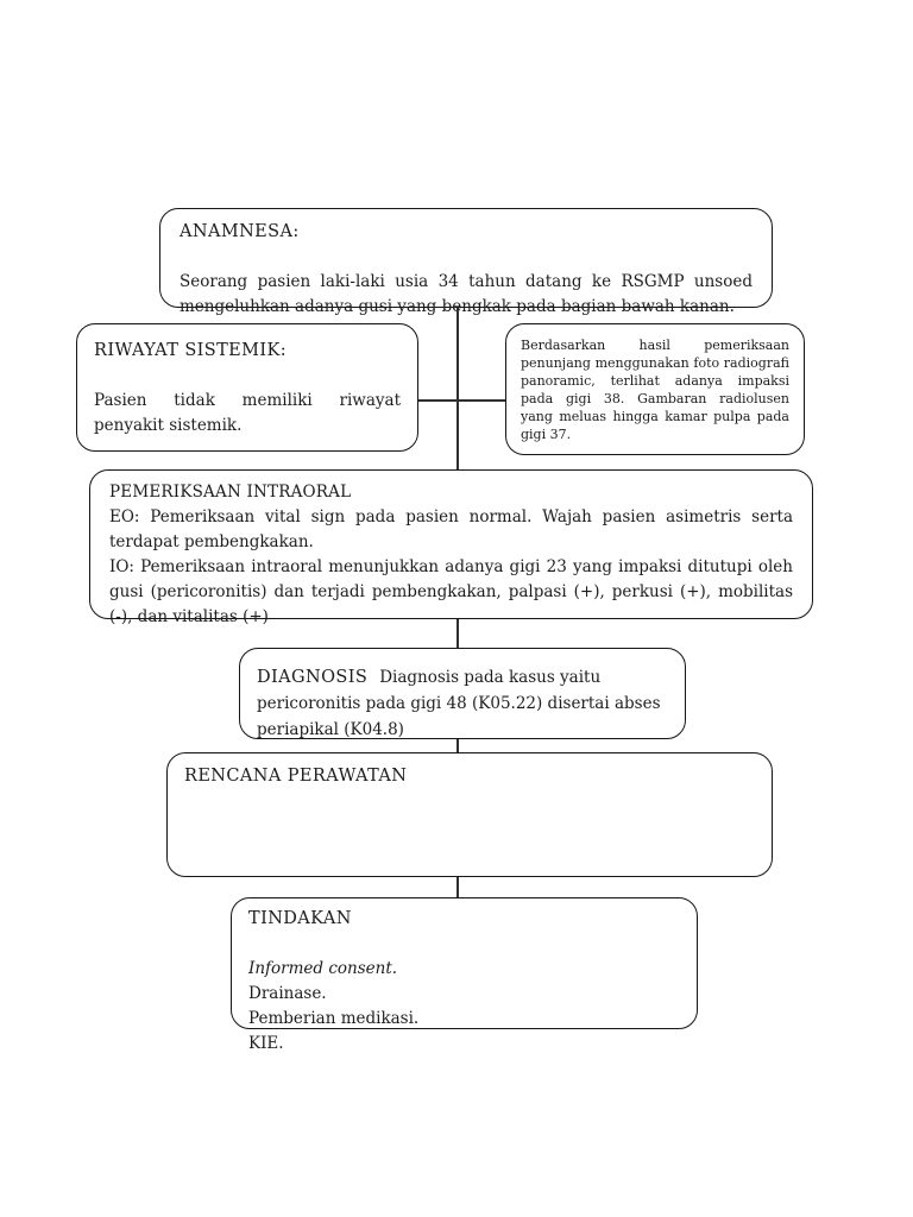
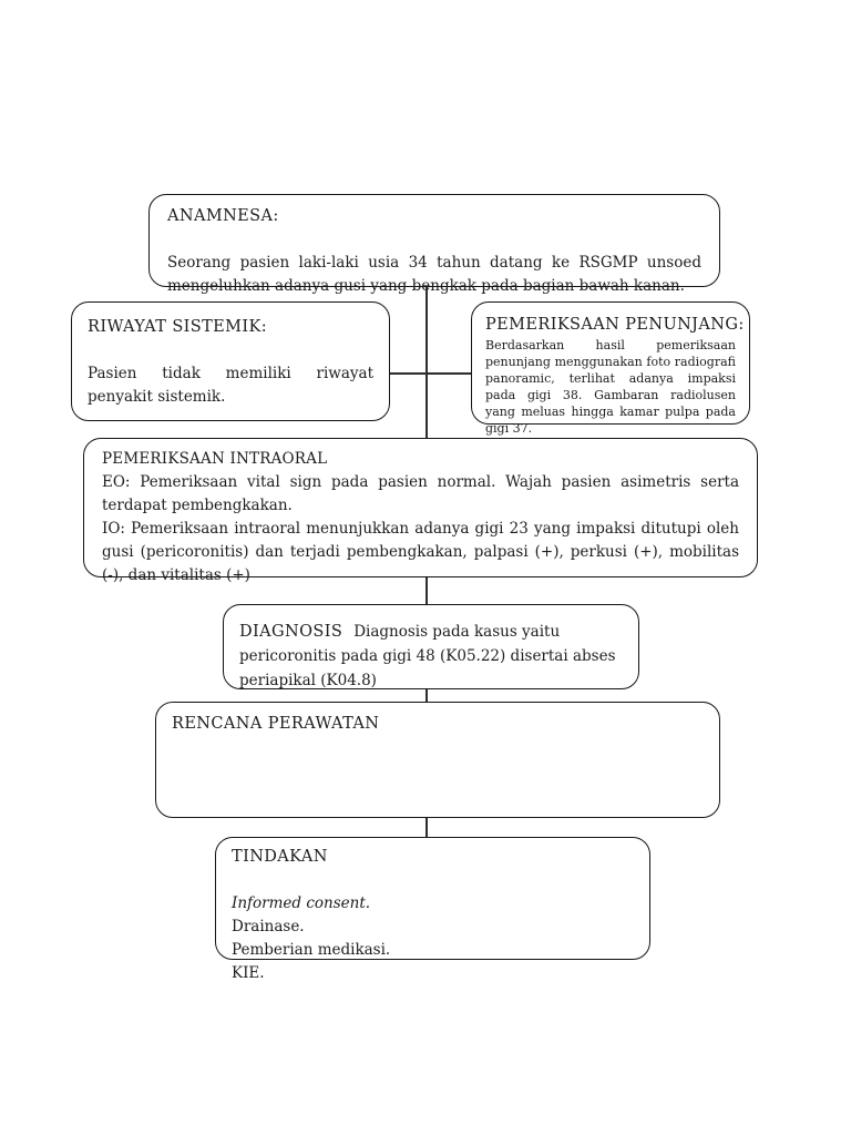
  ANAMNESA:
  Seorang pasien laki-laki usia 34 tahun datang ke RSGMP unsoed mengeluhkan adanya gusi yang bengkak pada bagian bawah kanan.
  RIWAYAT SISTEMIK:
  Pasien tidak memiliki riwayat penyakit sistemik.
+ PEMERIKSAAN PENUNJANG:
  Berdasarkan hasil pemeriksaan penunjang menggunakan foto radiografi panoramic, terlihat adanya impaksi pada gigi 38. Gambaran radiolusen yang meluas hingga kamar pulpa pada gigi 37.
  PEMERIKSAAN INTRAORAL
  EO: Pemeriksaan vital sign pada pasien normal. Wajah pasien asimetris serta terdapat pembengkakan.
  IO: Pemeriksaan intraoral menunjukkan adanya gigi 23 yang impaksi ditutupi oleh gusi (pericoronitis) dan terjadi pembengkakan, palpasi (+), perkusi (+), mobilitas (-), dan vitalitas (+)
  DIAGNOSIS Diagnosis pada kasus yaitu pericoronitis pada gigi 48 (K05.22) disertai abses periapikal (K04.8)
  RENCANA PERAWATAN
  TINDAKAN
  Informed consent.
  Drainase.
  Pemberian medikasi.
  KIE.
